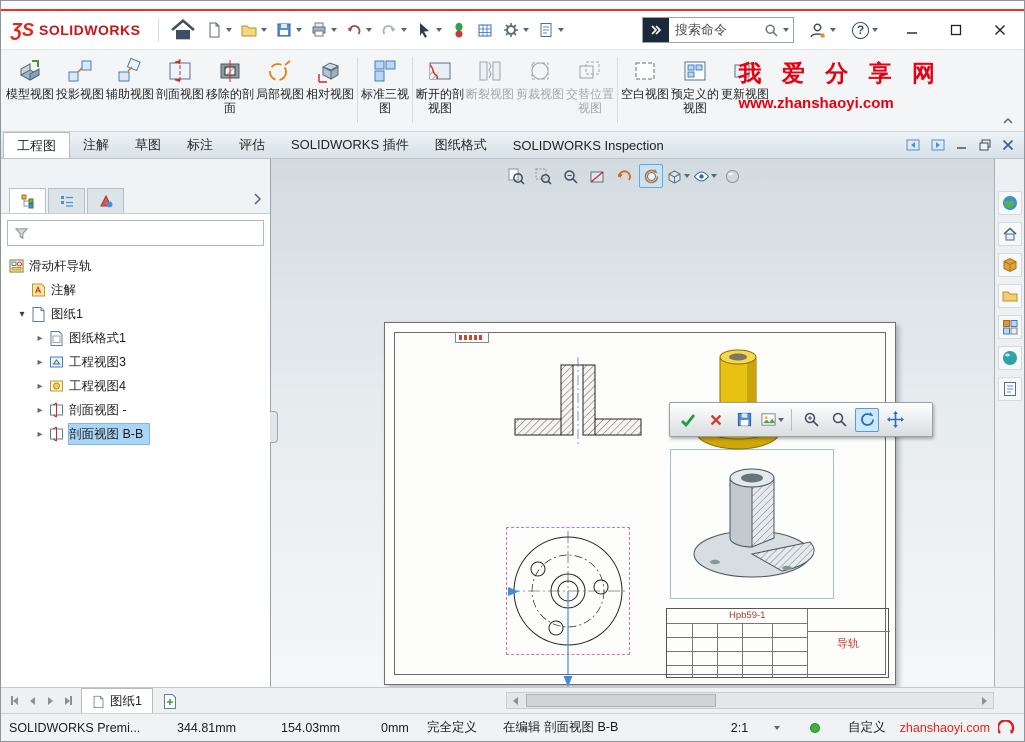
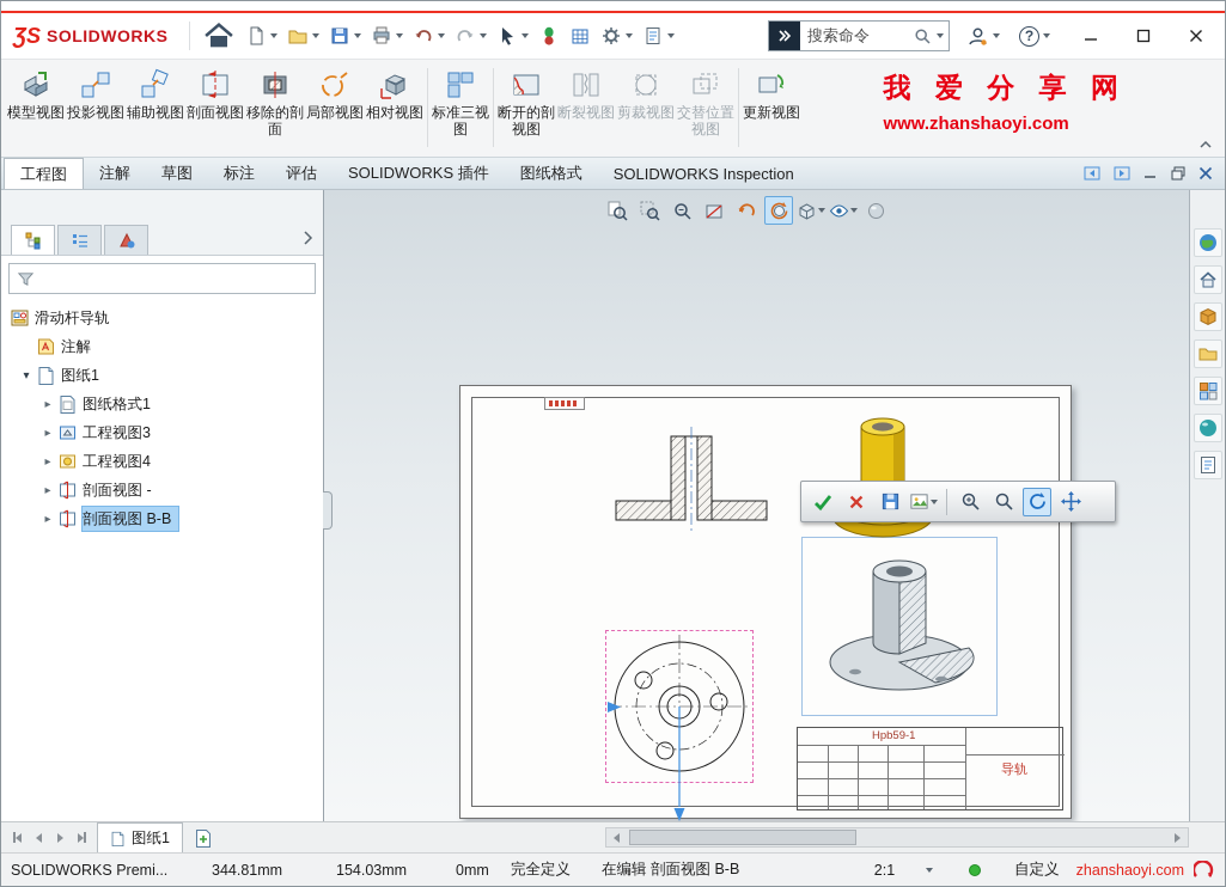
  ƷS
  SOLIDWORKS
  搜索命令
  ?
  模型视图
  投影视图
  辅助视图
  剖面视图
  移除的剖面
  局部视图
  相对视图
  标准三视图
  断开的剖视图
  断裂视图
  剪裁视图
  交替位置视图
- 空白视图
- 预定义的视图
  更新视图
  我 爱 分 享 网
  www.zhanshaoyi.com
  工程图
  注解
  草图
  标注
  评估
  SOLIDWORKS 插件
  图纸格式
  SOLIDWORKS Inspection
  滑动杆导轨
  注解
  ▾
  图纸1
  ▸
  图纸格式1
  ▸
  工程视图3
  ▸
  工程视图4
  ▸
  剖面视图 -
  ▸
  剖面视图 B-B
  Hpb59-1
  导轨
  图纸1
  SOLIDWORKS Premi...
  344.81mm
  154.03mm
  0mm
  完全定义
  在编辑 剖面视图 B-B
  2:1
  自定义
  zhanshaoyi.com
